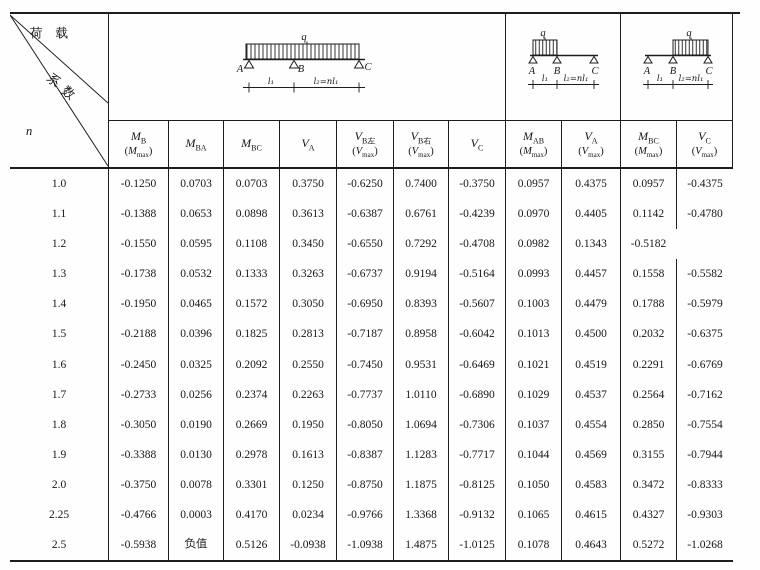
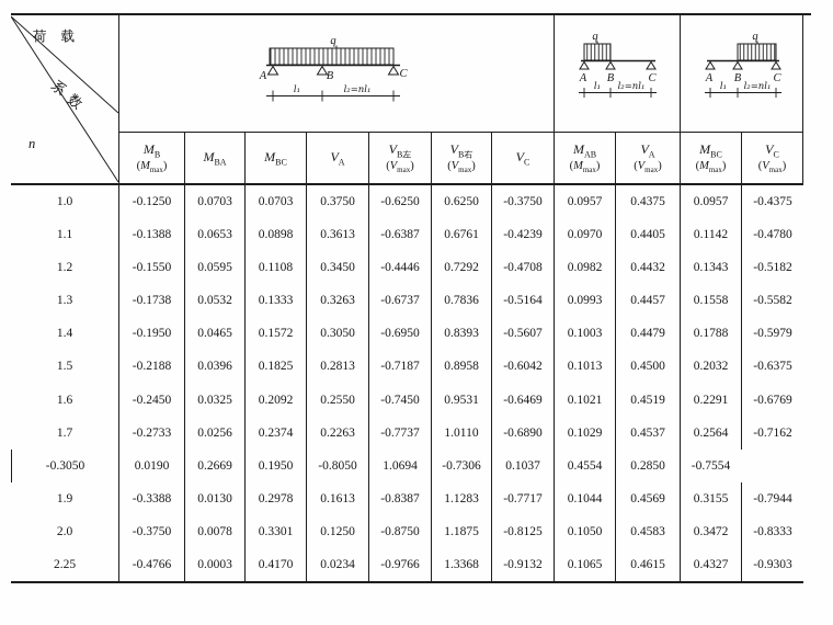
  q
  A
  B
  C
  l₁
  l₂=nl₁
  q
  A
  B
  C
  l₁
  l₂=nl₁
  q
  A
  B
  C
  l₁
  l₂=nl₁
  MB
  (Mmax)
  MBA
  MBC
  VA
  VB左
  (Vmax)
  VB右
  (Vmax)
  VC
  MAB
  (Mmax)
  VA
  (Vmax)
  MBC
  (Mmax)
  VC
  (Vmax)
  1.0
  -0.1250
  0.0703
  0.0703
  0.3750
  -0.6250
- 0.7400
+ 0.6250
  -0.3750
  0.0957
  0.4375
  0.0957
  -0.4375
  1.1
  -0.1388
  0.0653
  0.0898
  0.3613
  -0.6387
  0.6761
  -0.4239
  0.0970
  0.4405
  0.1142
  -0.4780
  1.2
  -0.1550
  0.0595
  0.1108
  0.3450
- -0.6550
+ -0.4446
  0.7292
  -0.4708
  0.0982
+ 0.4432
  0.1343
  -0.5182
  1.3
  -0.1738
  0.0532
  0.1333
  0.3263
  -0.6737
- 0.9194
+ 0.7836
  -0.5164
  0.0993
  0.4457
  0.1558
  -0.5582
  1.4
  -0.1950
  0.0465
  0.1572
  0.3050
  -0.6950
  0.8393
  -0.5607
  0.1003
  0.4479
  0.1788
  -0.5979
  1.5
  -0.2188
  0.0396
  0.1825
  0.2813
  -0.7187
  0.8958
  -0.6042
  0.1013
  0.4500
  0.2032
  -0.6375
  1.6
  -0.2450
  0.0325
  0.2092
  0.2550
  -0.7450
  0.9531
  -0.6469
  0.1021
  0.4519
  0.2291
  -0.6769
  1.7
  -0.2733
  0.0256
  0.2374
  0.2263
  -0.7737
  1.0110
  -0.6890
  0.1029
  0.4537
  0.2564
  -0.7162
- 1.8
  -0.3050
  0.0190
  0.2669
  0.1950
  -0.8050
  1.0694
  -0.7306
  0.1037
  0.4554
  0.2850
  -0.7554
  1.9
  -0.3388
  0.0130
  0.2978
  0.1613
  -0.8387
  1.1283
  -0.7717
  0.1044
  0.4569
  0.3155
  -0.7944
  2.0
  -0.3750
  0.0078
  0.3301
  0.1250
  -0.8750
  1.1875
  -0.8125
  0.1050
  0.4583
  0.3472
  -0.8333
  2.25
  -0.4766
  0.0003
  0.4170
  0.0234
  -0.9766
  1.3368
  -0.9132
  0.1065
  0.4615
  0.4327
  -0.9303
- 2.5
- -0.5938
- 负值
- 0.5126
- -0.0938
- -1.0938
- 1.4875
- -1.0125
- 0.1078
- 0.4643
- 0.5272
- -1.0268
  荷 载
  n
